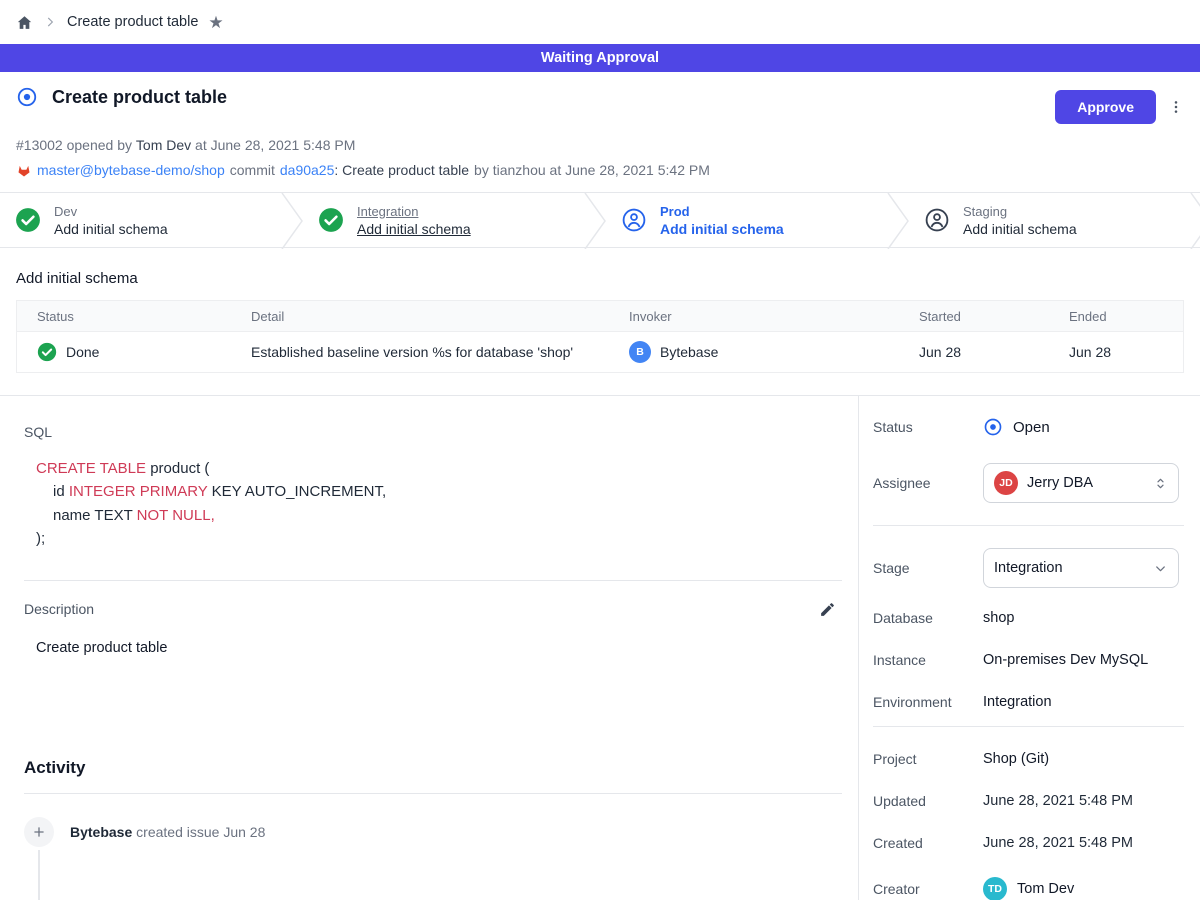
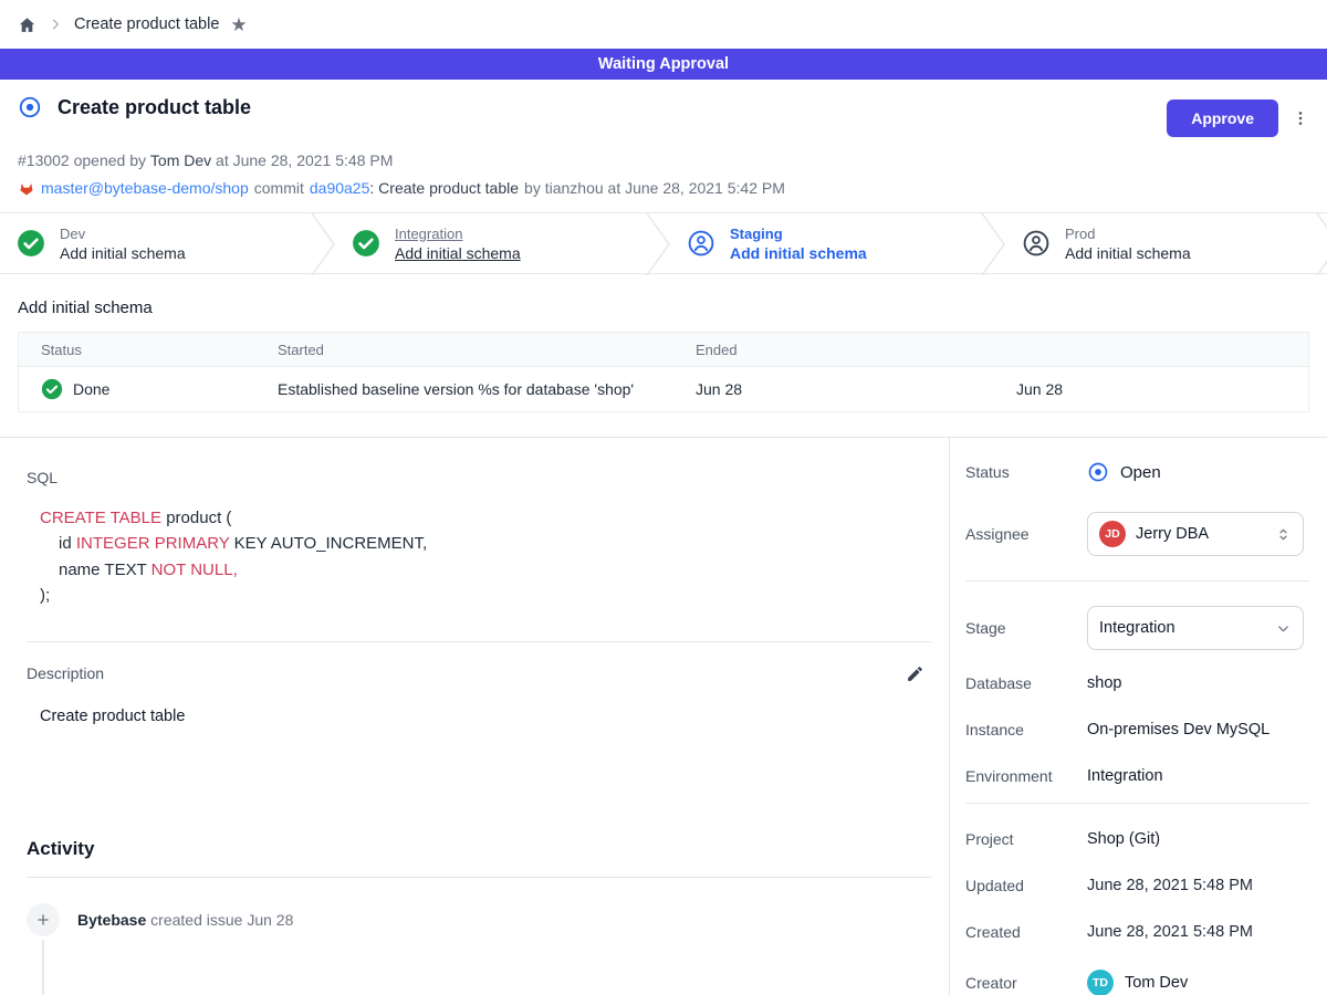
  Create product table
  ★
  Waiting Approval
  Create product table
  Approve
  #13002 opened by Tom Dev at June 28, 2021 5:48 PM
  master@bytebase-demo/shop
  commit
  da90a25
  : Create product table
  by tianzhou at June 28, 2021 5:42 PM
  Dev
  Add initial schema
  Integration
  Add initial schema
- Prod
+ Staging
  Add initial schema
- Staging
+ Prod
  Add initial schema
  Add initial schema
  Status
- Detail
- Invoker
  Started
  Ended
  Done
  Established baseline version %s for database 'shop'
- B
- Bytebase
  Jun 28
  Jun 28
  SQL
  CREATE TABLE product (
  id INTEGER PRIMARY KEY AUTO_INCREMENT,
  name TEXT NOT NULL,
  );
  Description
  Create product table
  Activity
  Bytebase created issue Jun 28
  Status
  Open
  Assignee
  JD
  Jerry DBA
  Stage
  Integration
  Database
  shop
  Instance
  On-premises Dev MySQL
  Environment
  Integration
  Project
  Shop (Git)
  Updated
  June 28, 2021 5:48 PM
  Created
  June 28, 2021 5:48 PM
  Creator
  TD
  Tom Dev
